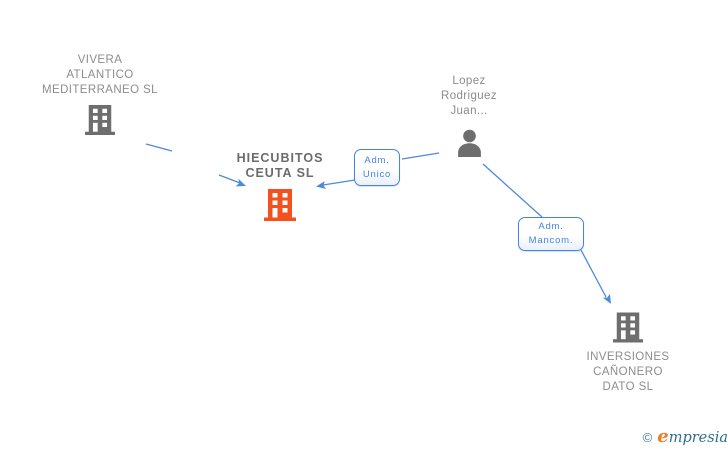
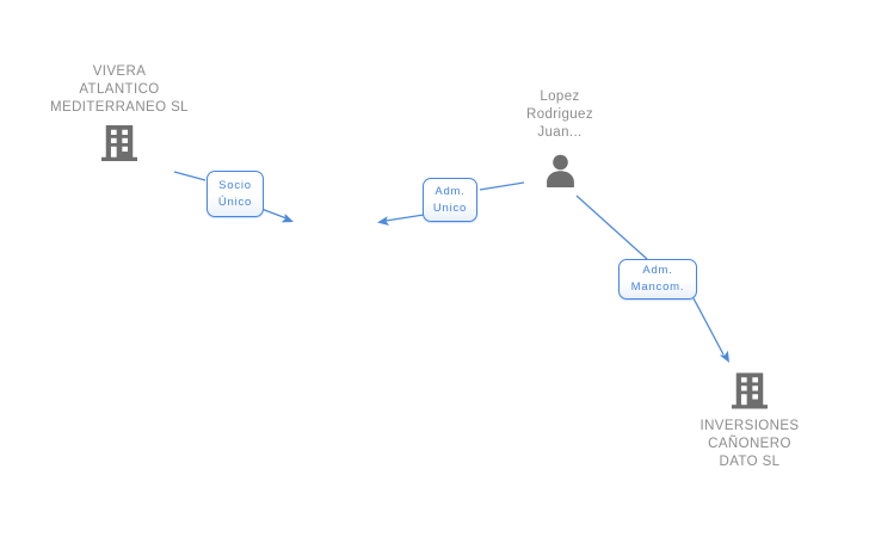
  VIVERA
  ATLANTICO
  MEDITERRANEO SL
- HIECUBITOS
- CEUTA SL
  Lopez
  Rodriguez
  Juan...
  INVERSIONES
  CAÑONERO
  DATO SL
+ Socio
+ Único
  Adm.
  Unico
  Adm.
  Mancom.
- ©
- e
- mpresia
